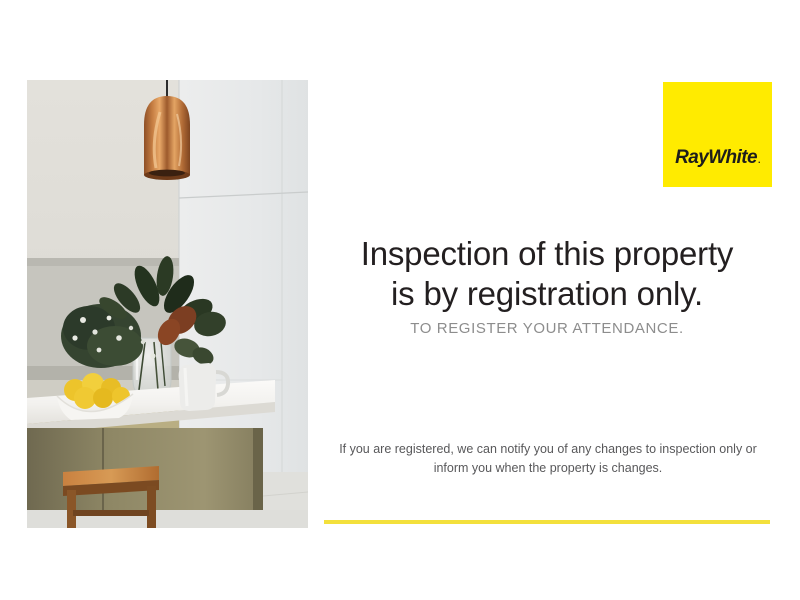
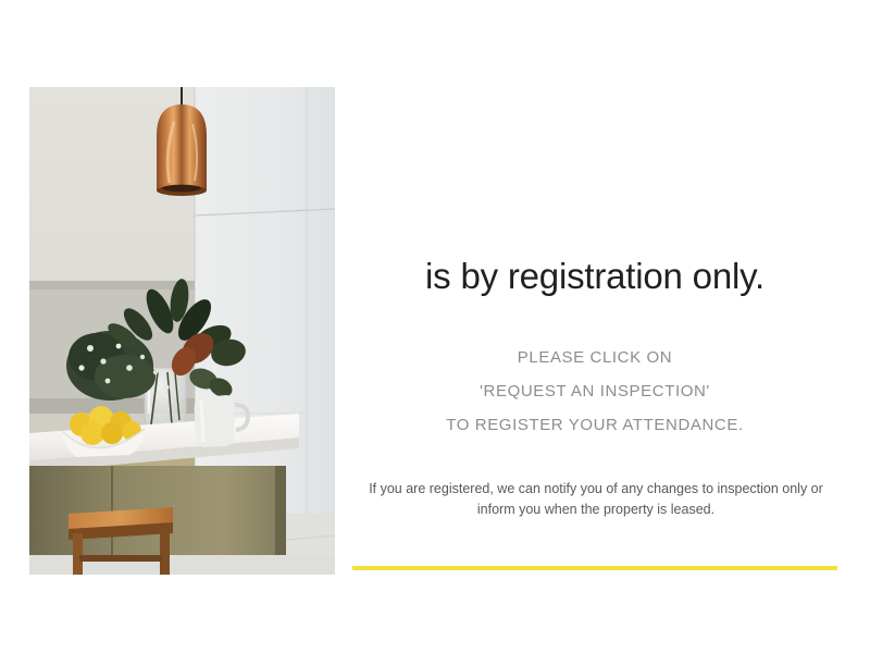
- RayWhite.
- Inspection of this property
  is by registration only.
+ PLEASE CLICK ON
+ 'REQUEST AN INSPECTION'
  TO REGISTER YOUR ATTENDANCE.
  If you are registered, we can notify you of any changes to inspection only or
- inform you when the property is changes.
+ inform you when the property is leased.
